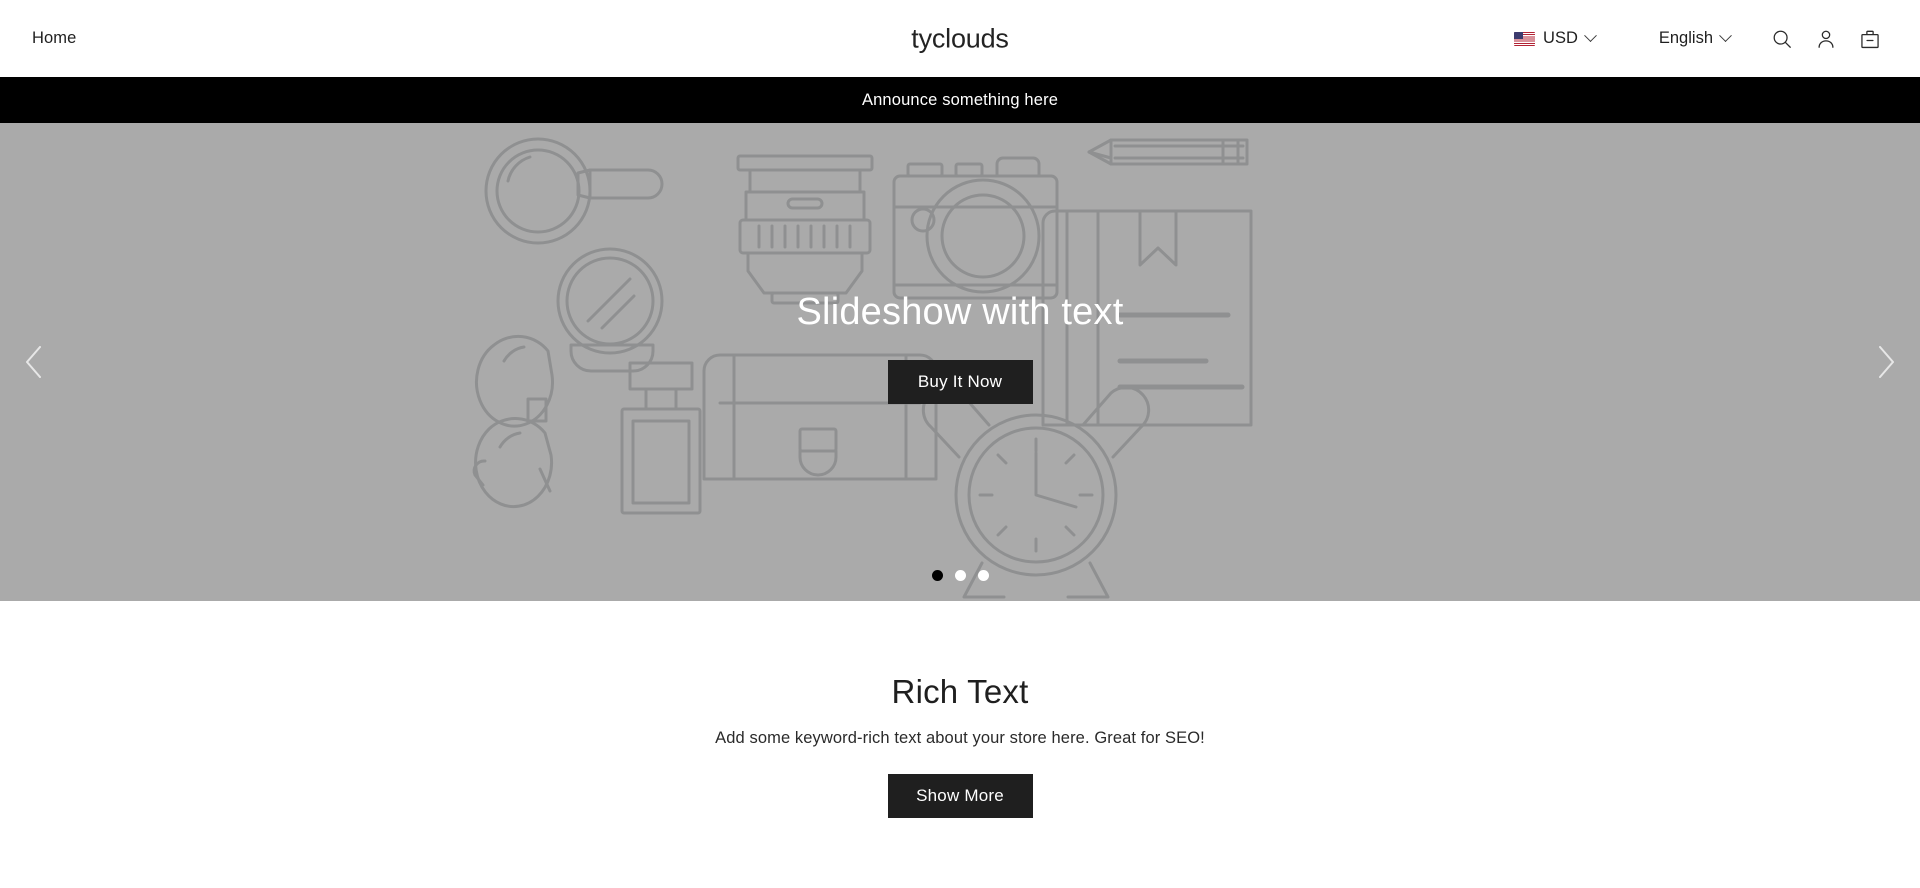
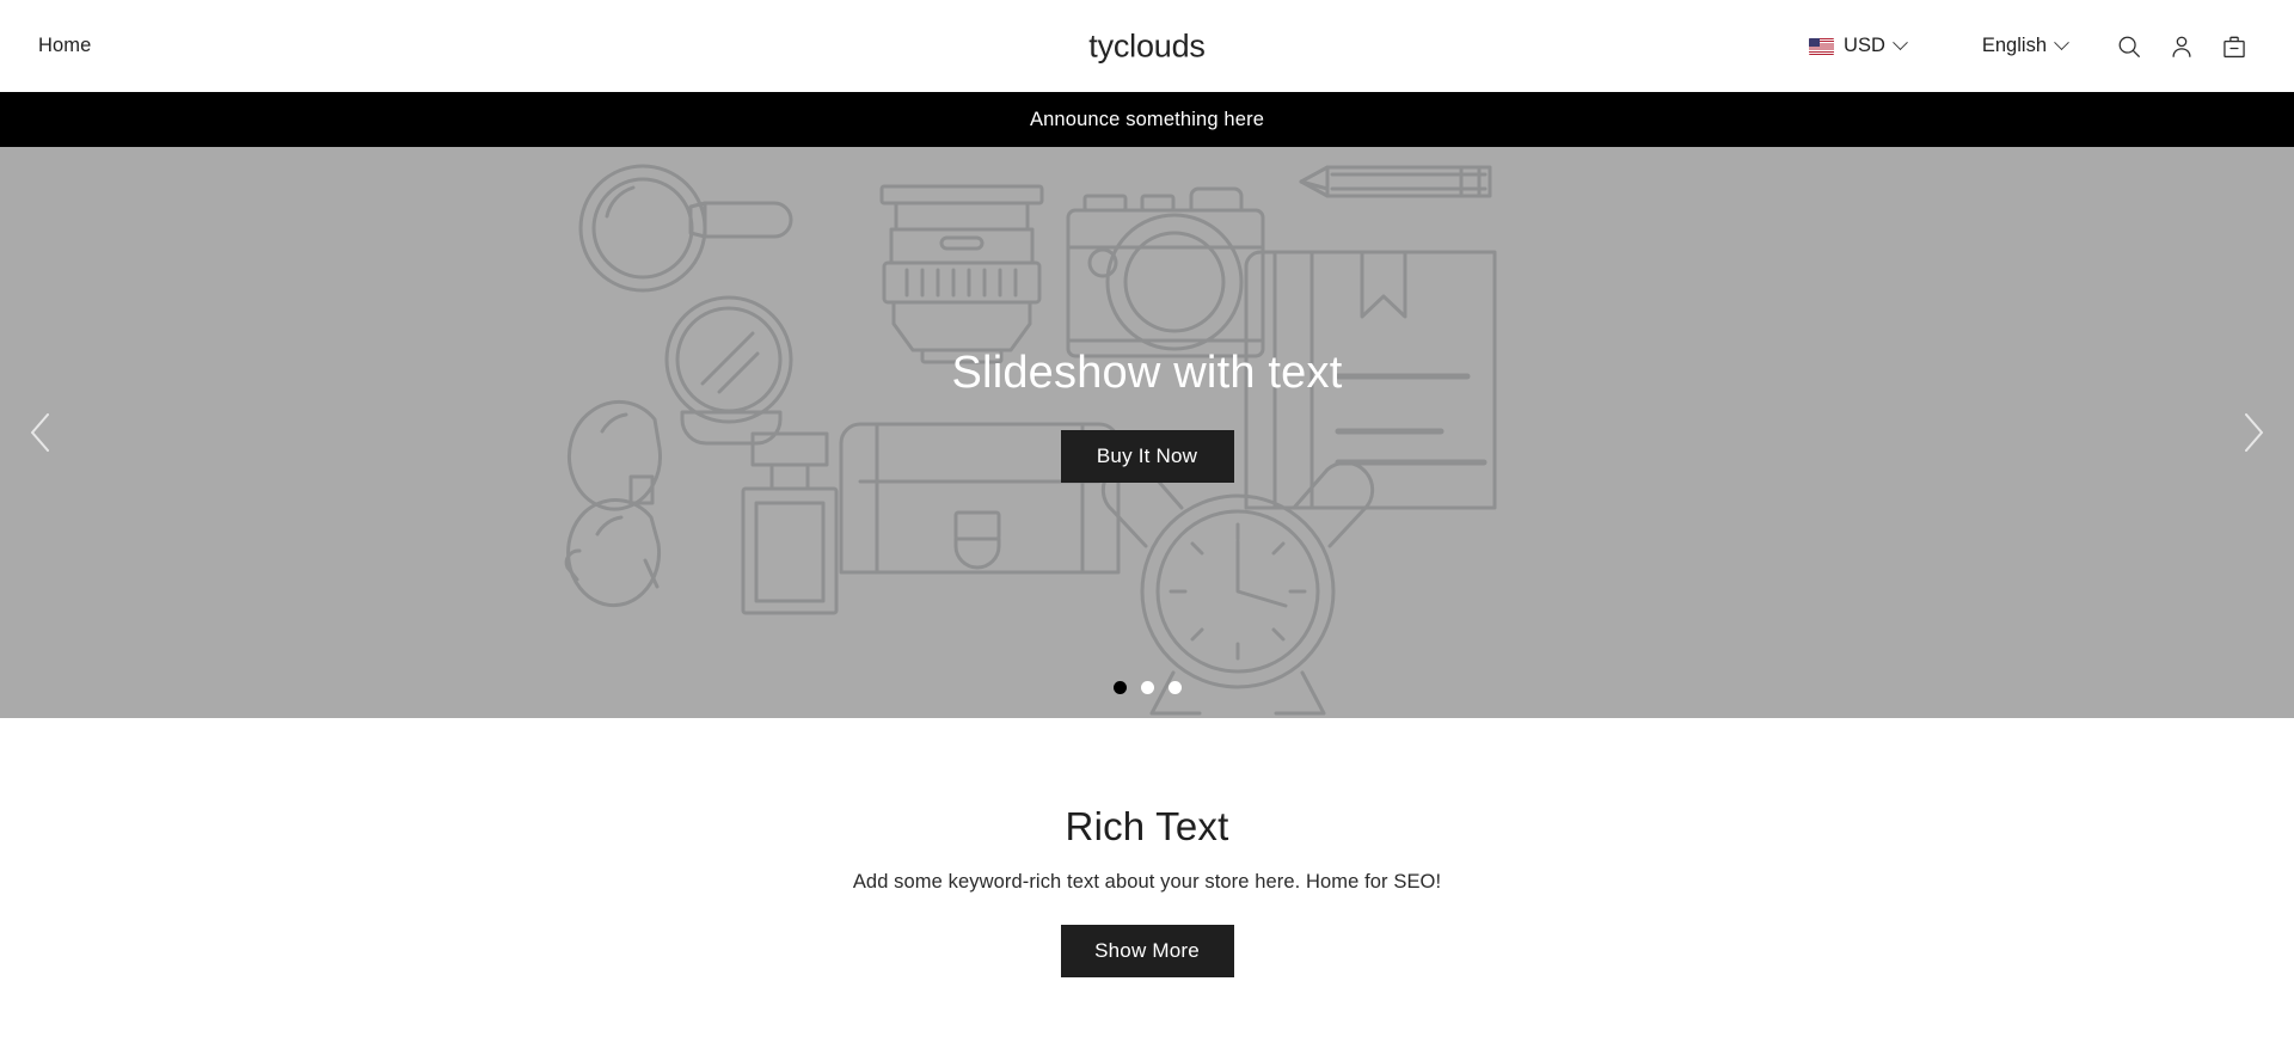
  Home
  tyclouds
  USD
  English
  Announce something here
  Slideshow with text
  Buy It Now
  Rich Text
- Add some keyword-rich text about your store here. Great for SEO!
+ Add some keyword-rich text about your store here. Home for SEO!
  Show More
